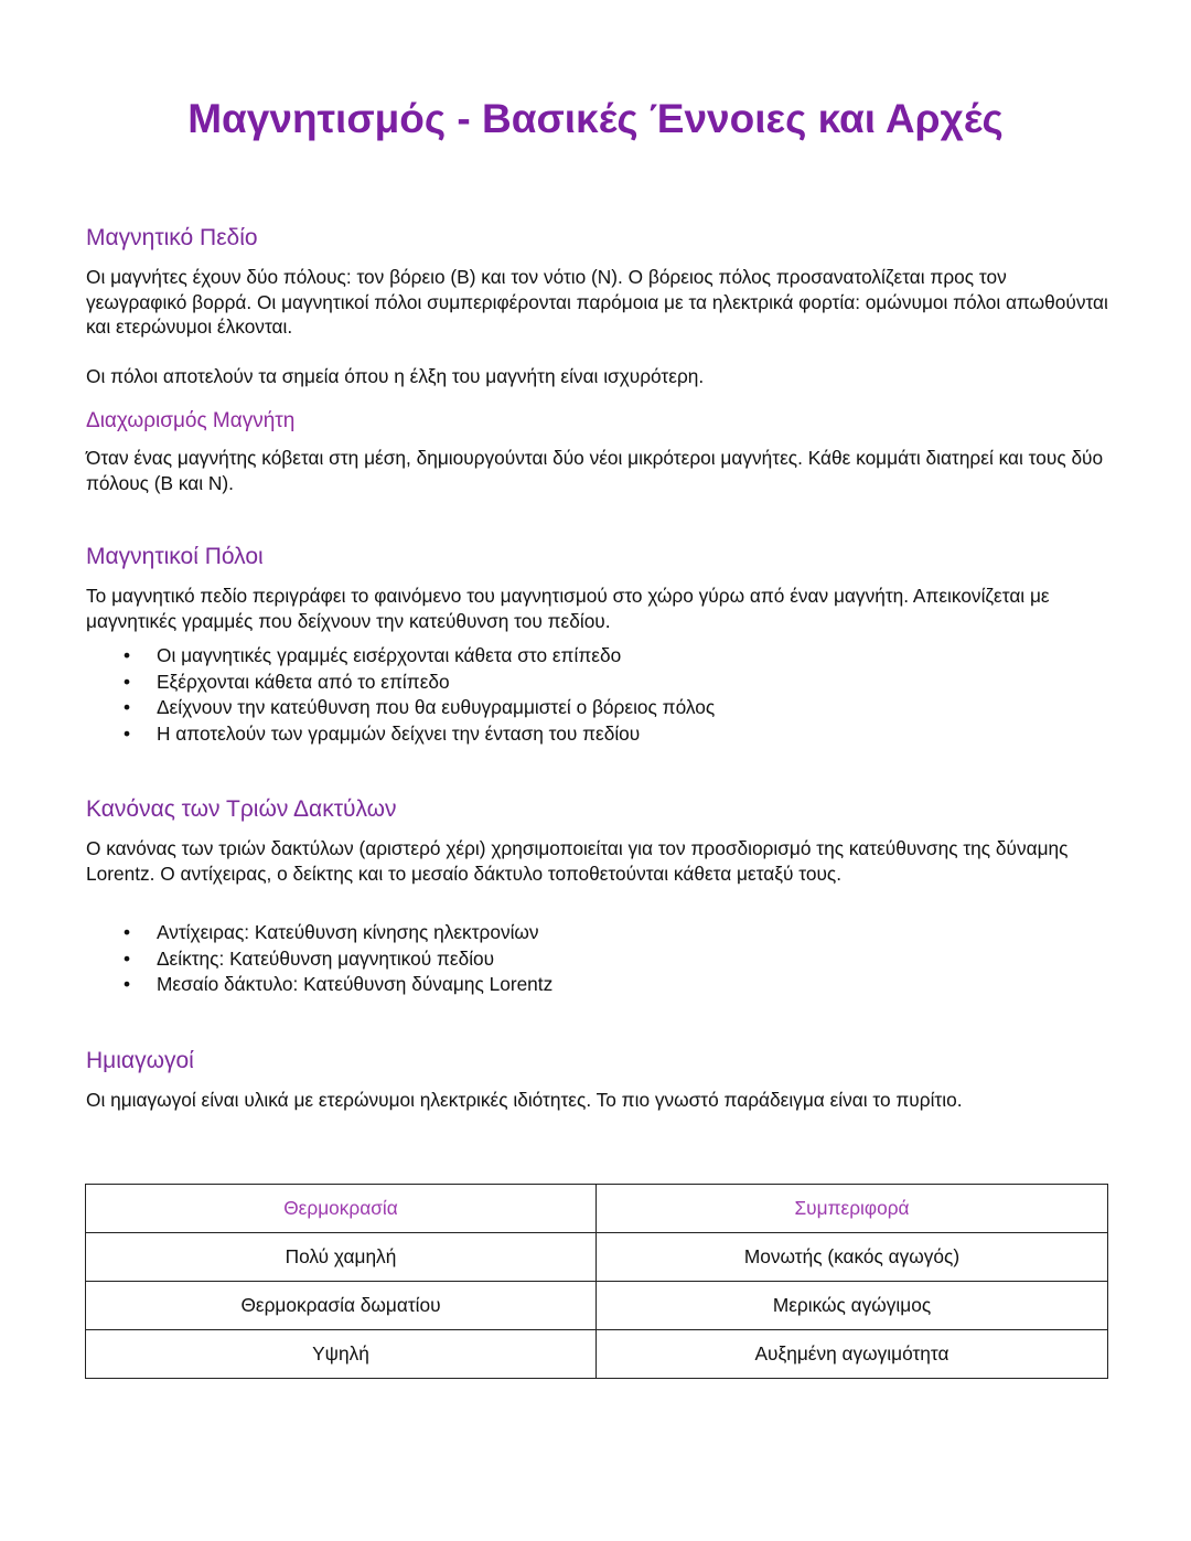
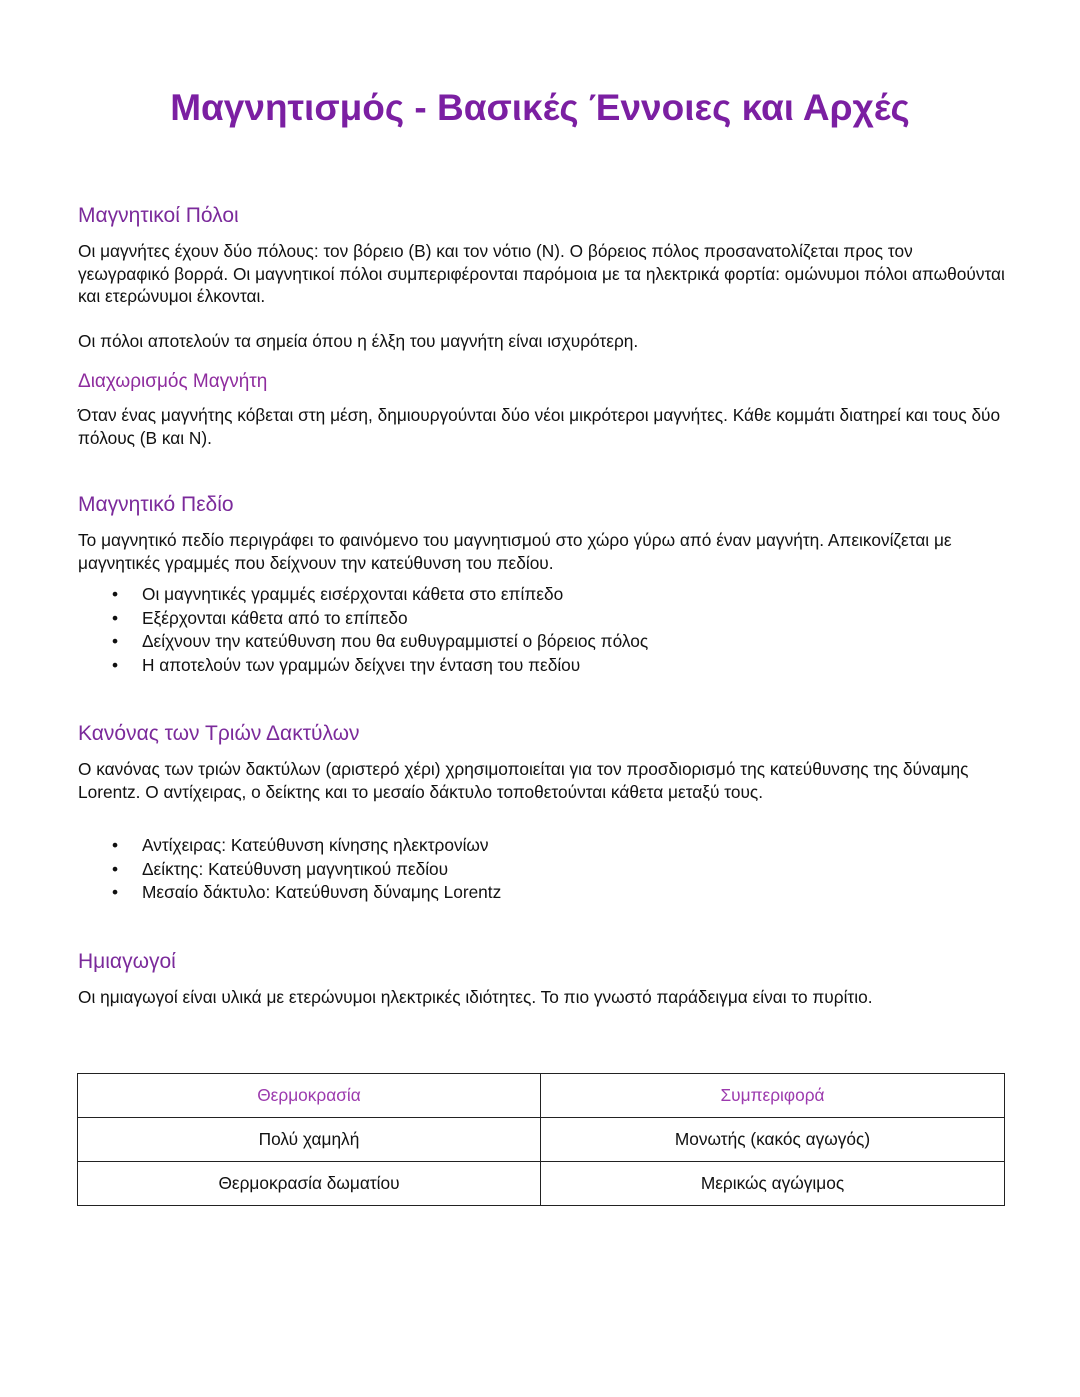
  Μαγνητισμός - Βασικές Έννοιες και Αρχές
- Μαγνητικό Πεδίο
+ Μαγνητικοί Πόλοι
  Οι μαγνήτες έχουν δύο πόλους: τον βόρειο (Β) και τον νότιο (Ν). Ο βόρειος πόλος προσανατολίζεται προς τον γεωγραφικό βορρά. Οι μαγνητικοί πόλοι συμπεριφέρονται παρόμοια με τα ηλεκτρικά φορτία: ομώνυμοι πόλοι απωθούνται και ετερώνυμοι έλκονται.
  Οι πόλοι αποτελούν τα σημεία όπου η έλξη του μαγνήτη είναι ισχυρότερη.
  Διαχωρισμός Μαγνήτη
  Όταν ένας μαγνήτης κόβεται στη μέση, δημιουργούνται δύο νέοι μικρότεροι μαγνήτες. Κάθε κομμάτι διατηρεί και τους δύο πόλους (Β και Ν).
- Μαγνητικοί Πόλοι
+ Μαγνητικό Πεδίο
  Το μαγνητικό πεδίο περιγράφει το φαινόμενο του μαγνητισμού στο χώρο γύρω από έναν μαγνήτη. Απεικονίζεται με μαγνητικές γραμμές που δείχνουν την κατεύθυνση του πεδίου.
  •
  Οι μαγνητικές γραμμές εισέρχονται κάθετα στο επίπεδο
  •
  Εξέρχονται κάθετα από το επίπεδο
  •
  Δείχνουν την κατεύθυνση που θα ευθυγραμμιστεί ο βόρειος πόλος
  •
  Η αποτελούν των γραμμών δείχνει την ένταση του πεδίου
  Κανόνας των Τριών Δακτύλων
  Ο κανόνας των τριών δακτύλων (αριστερό χέρι) χρησιμοποιείται για τον προσδιορισμό της κατεύθυνσης της δύναμης Lorentz. Ο αντίχειρας, ο δείκτης και το μεσαίο δάκτυλο τοποθετούνται κάθετα μεταξύ τους.
  •
  Αντίχειρας: Κατεύθυνση κίνησης ηλεκτρονίων
  •
  Δείκτης: Κατεύθυνση μαγνητικού πεδίου
  •
  Μεσαίο δάκτυλο: Κατεύθυνση δύναμης Lorentz
  Ημιαγωγοί
  Οι ημιαγωγοί είναι υλικά με ετερώνυμοι ηλεκτρικές ιδιότητες. Το πιο γνωστό παράδειγμα είναι το πυρίτιο.
  Θερμοκρασία	Συμπεριφορά
  Πολύ χαμηλή	Μονωτής (κακός αγωγός)
  Θερμοκρασία δωματίου	Μερικώς αγώγιμος
- Υψηλή	Αυξημένη αγωγιμότητα
